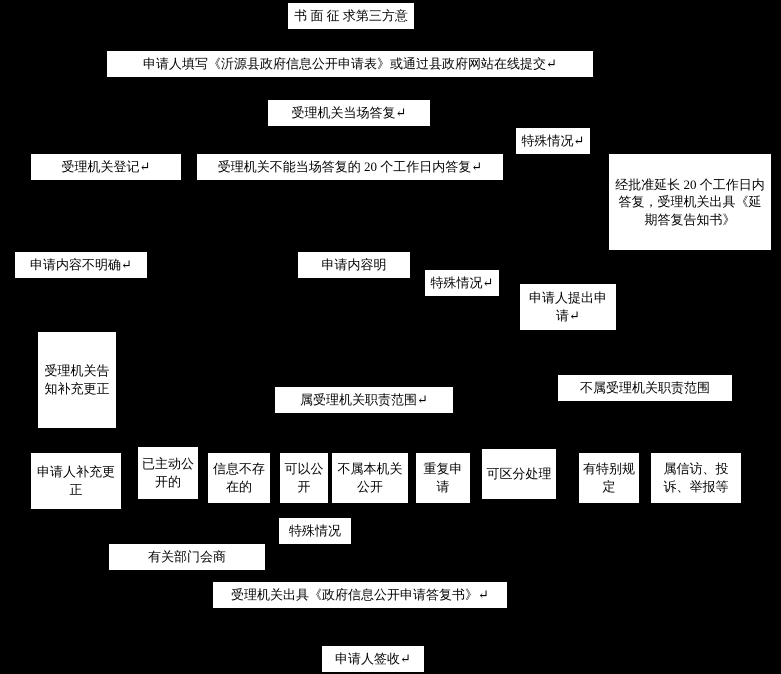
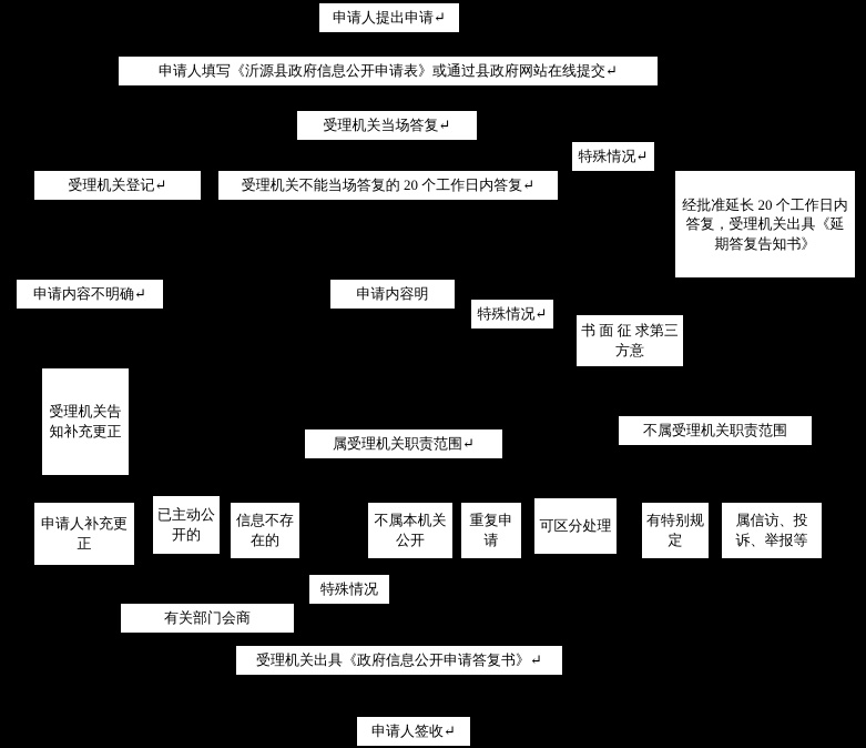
- 书 面 征 求第三方意
+ 申请人提出申请↵
  申请人填写《沂源县政府信息公开申请表》或通过县政府网站在线提交↵
  受理机关当场答复↵
  特殊情况↵
  受理机关登记↵
  受理机关不能当场答复的 20 个工作日内答复↵
  经批准延长 20 个工作日内答复，受理机关出具《延期答复告知书》
  申请内容不明确↵
  申请内容明
  特殊情况↵
- 申请人提出申请↵
+ 书 面 征 求第三方意
  受理机关告知补充更正
  属受理机关职责范围↵
  不属受理机关职责范围
  申请人补充更正
  已主动公开的
  信息不存在的
- 可以公开
  不属本机关公开
  重复申请
  可区分处理
  有特别规定
  属信访、投诉、举报等
  特殊情况
  有关部门会商
  受理机关出具《政府信息公开申请答复书》↵
  申请人签收↵
